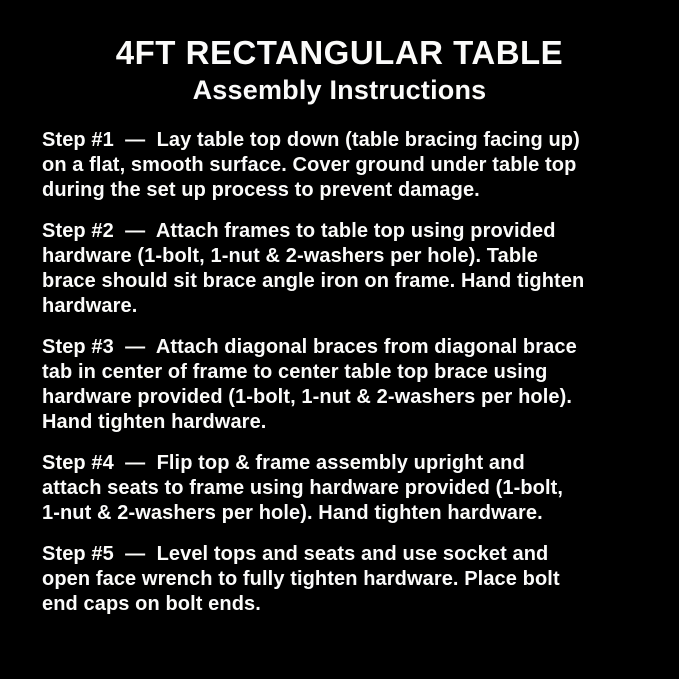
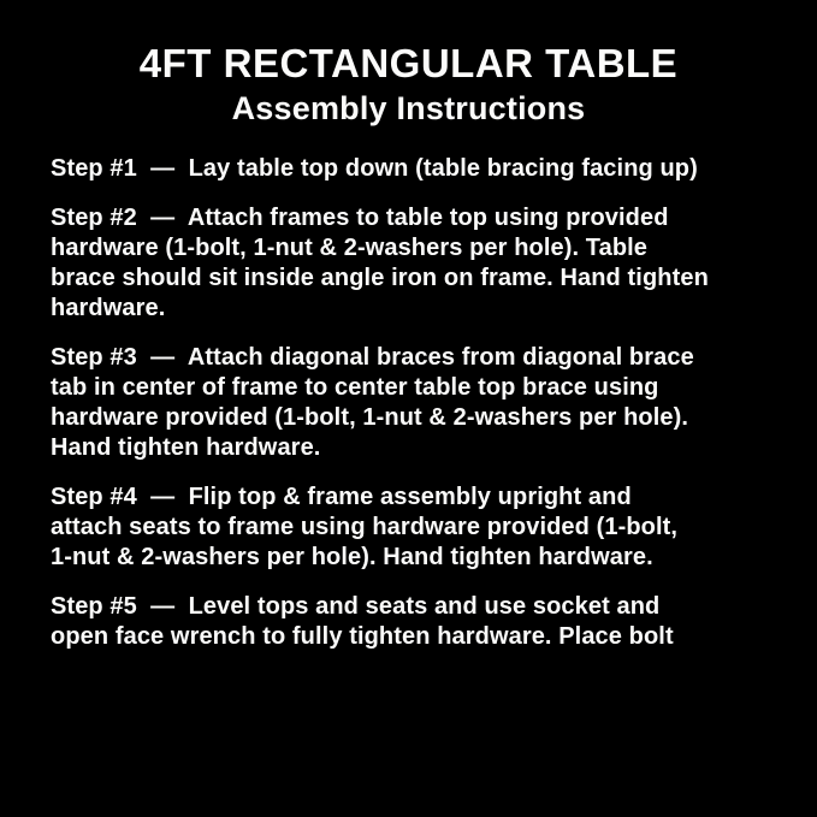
  4FT RECTANGULAR TABLE
  Assembly Instructions
  Step #1 — Lay table top down (table bracing facing up)
- on a flat, smooth surface. Cover ground under table top
- during the set up process to prevent damage.
  Step #2 — Attach frames to table top using provided
  hardware (1-bolt, 1-nut & 2-washers per hole). Table
- brace should sit brace angle iron on frame. Hand tighten
+ brace should sit inside angle iron on frame. Hand tighten
  hardware.
  Step #3 — Attach diagonal braces from diagonal brace
  tab in center of frame to center table top brace using
  hardware provided (1-bolt, 1-nut & 2-washers per hole).
  Hand tighten hardware.
  Step #4 — Flip top & frame assembly upright and
  attach seats to frame using hardware provided (1-bolt,
  1-nut & 2-washers per hole). Hand tighten hardware.
  Step #5 — Level tops and seats and use socket and
  open face wrench to fully tighten hardware. Place bolt
- end caps on bolt ends.
